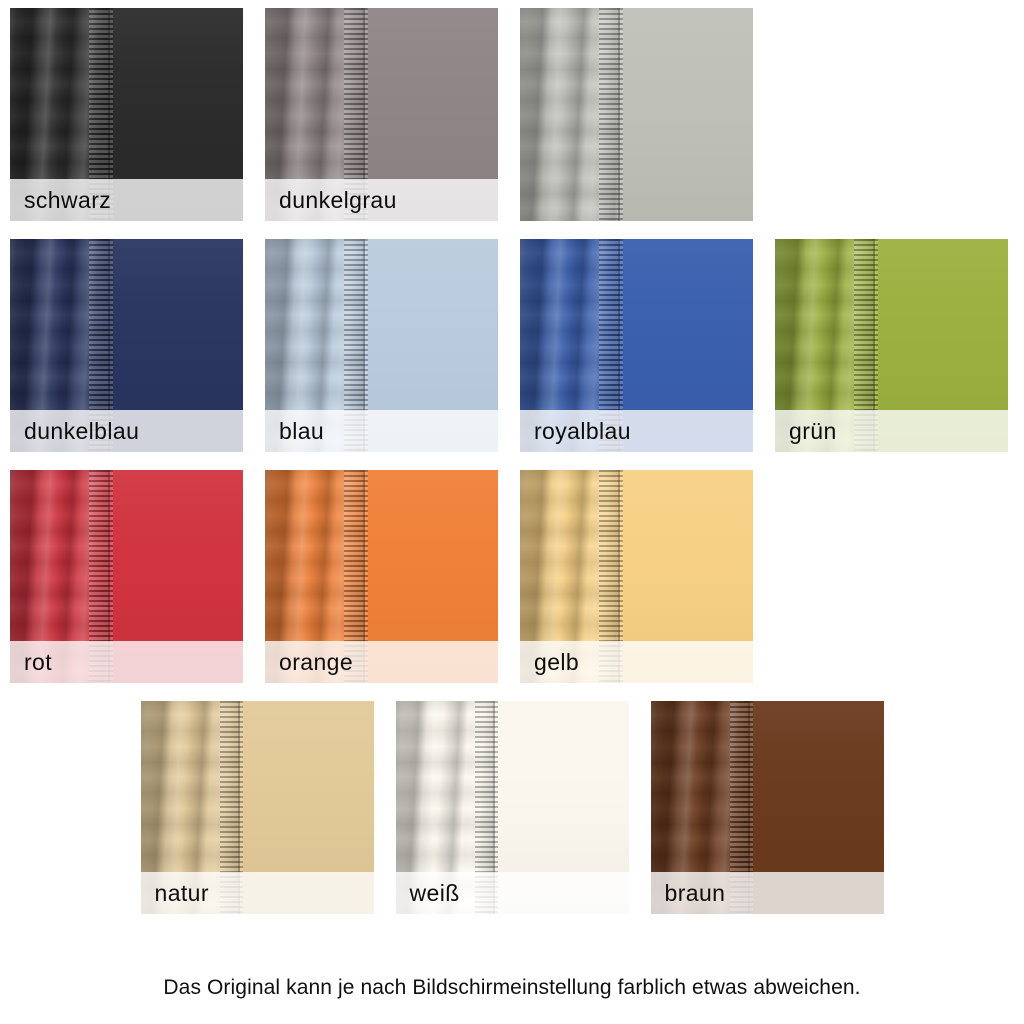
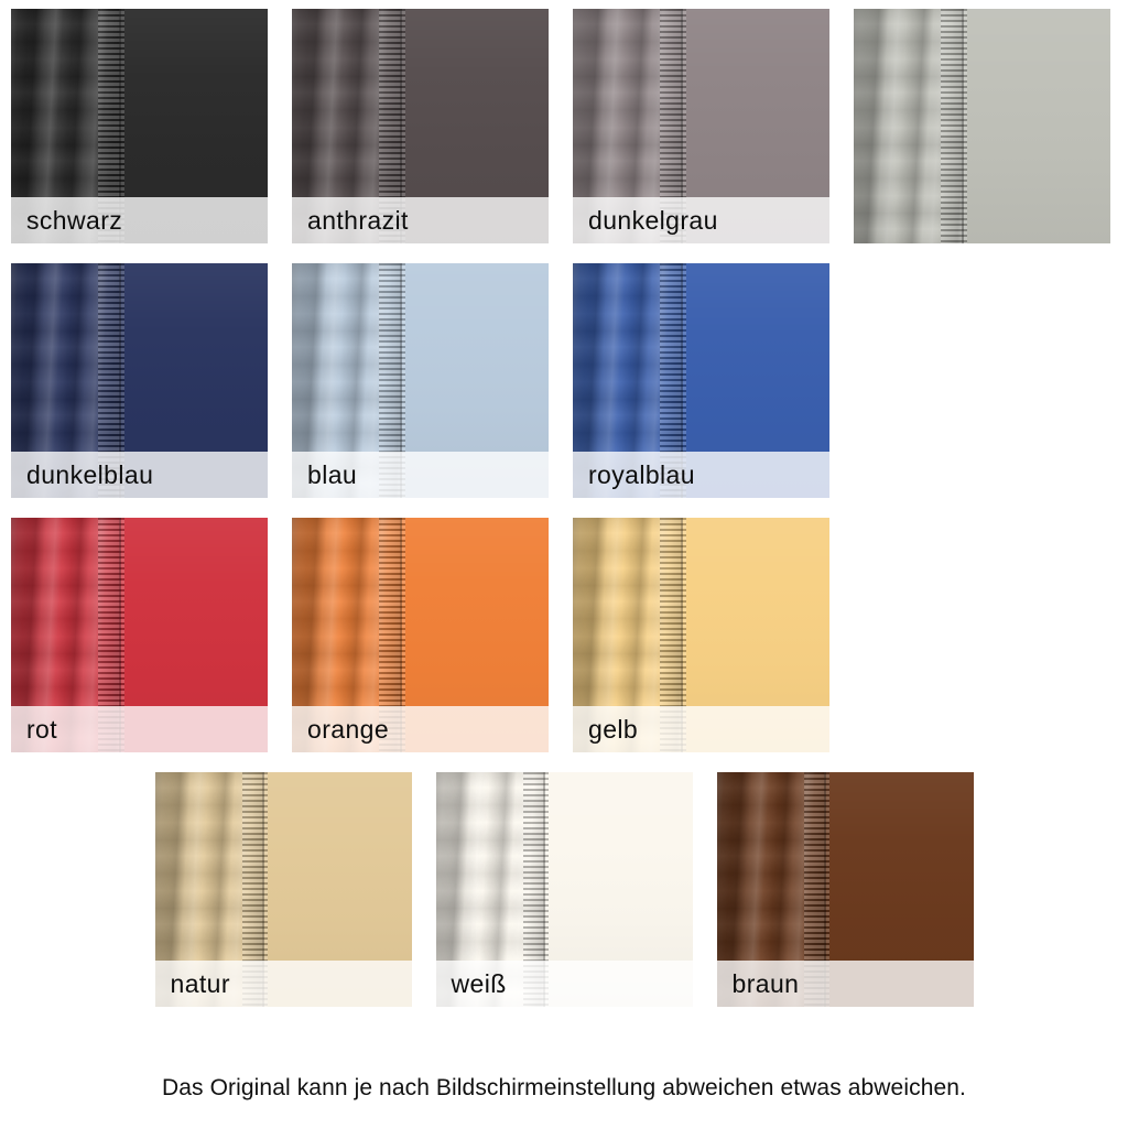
  schwarz
+ anthrazit
  dunkelgrau
  dunkelblau
  blau
  royalblau
- grün
  rot
  orange
  gelb
  natur
  weiß
  braun
- Das Original kann je nach Bildschirmeinstellung farblich etwas abweichen.
+ Das Original kann je nach Bildschirmeinstellung abweichen etwas abweichen.
